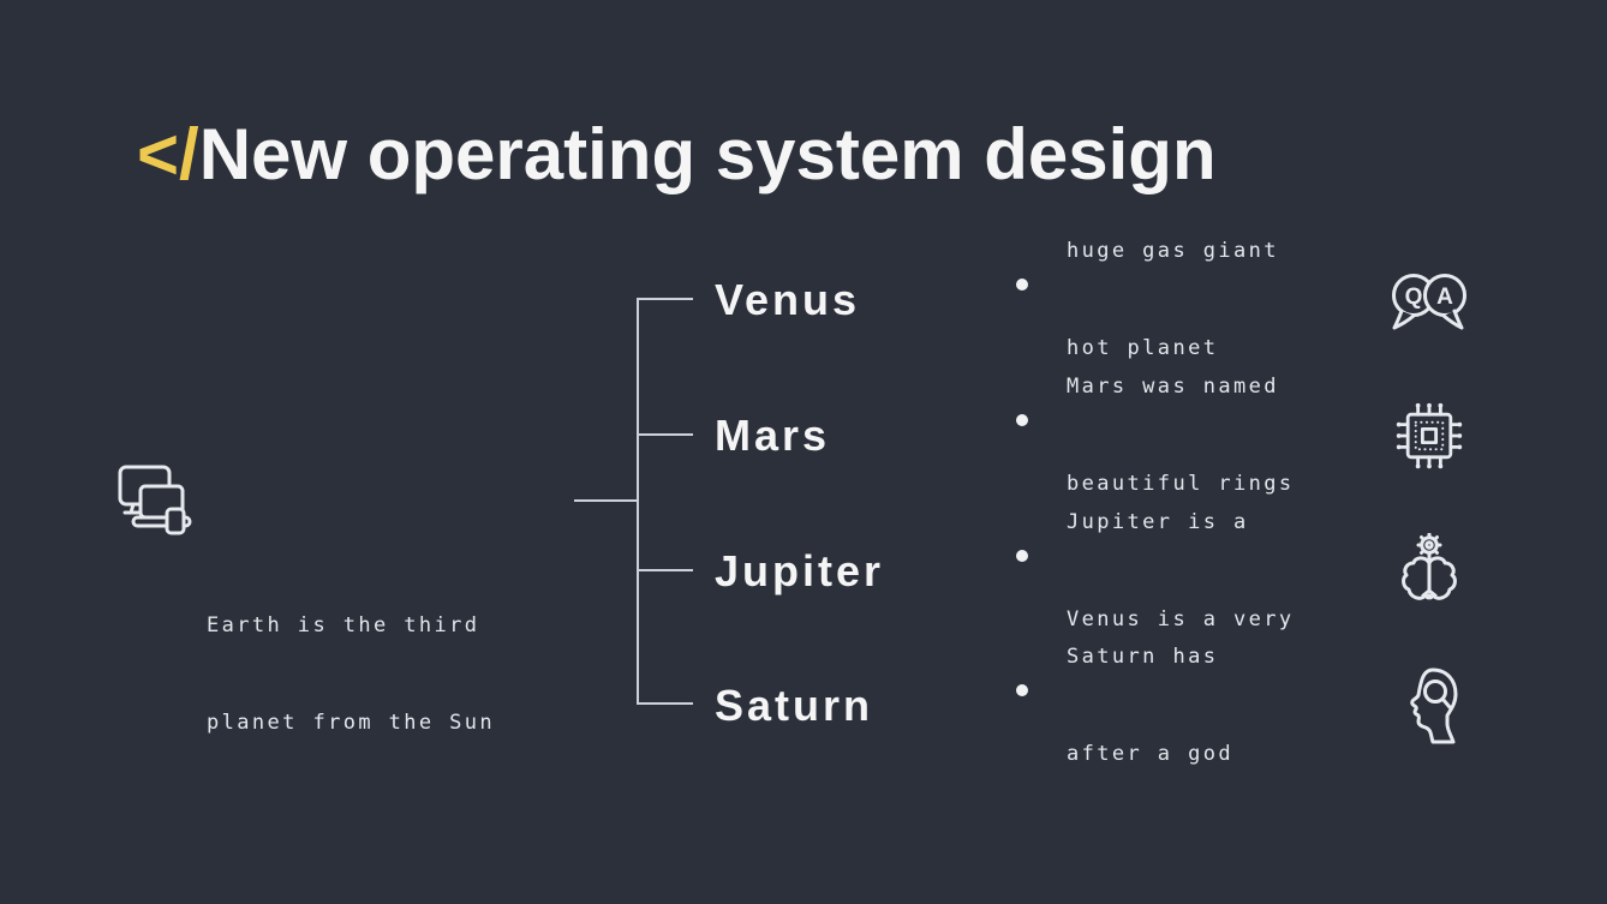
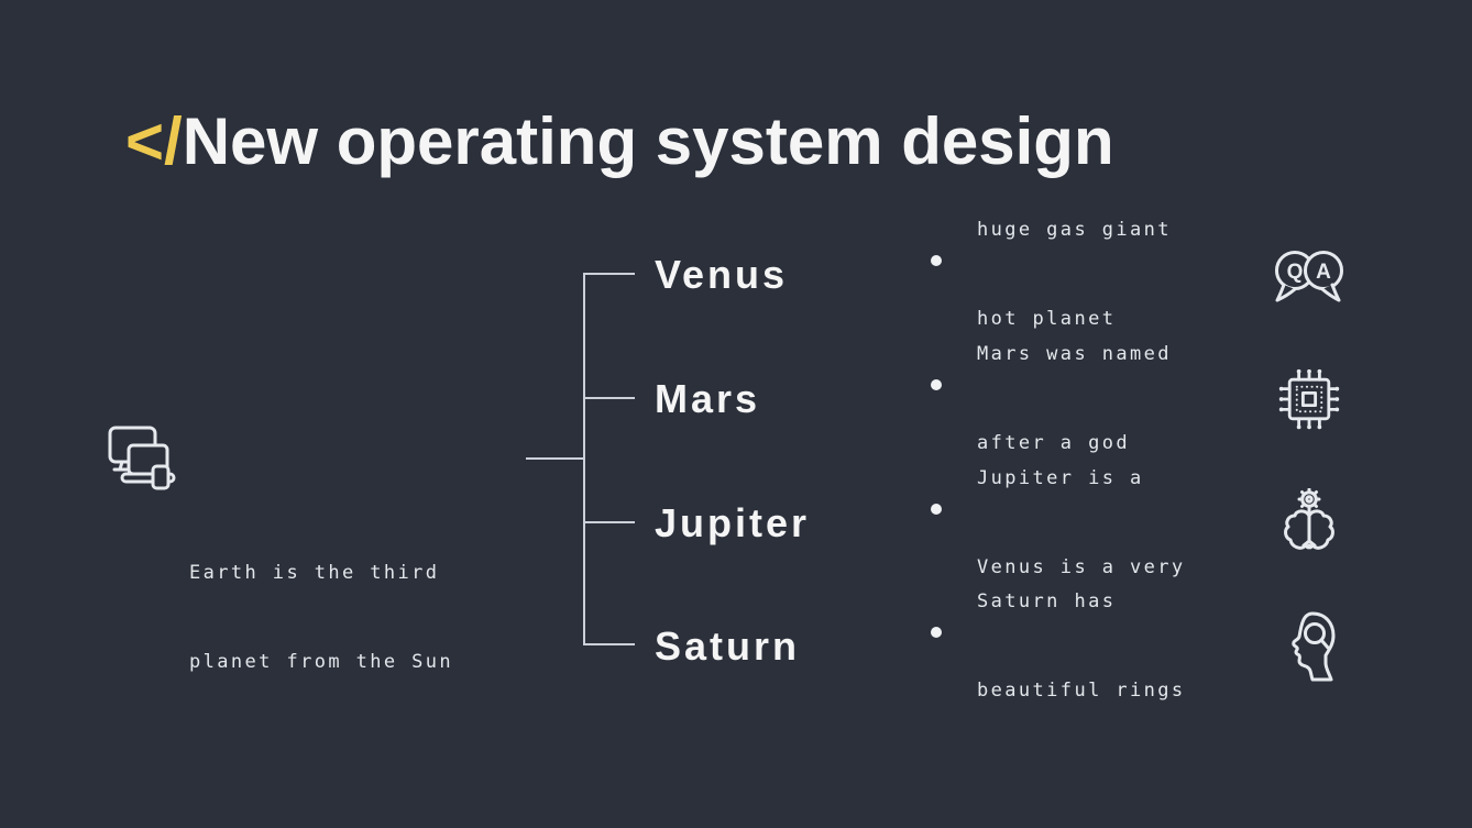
  </New operating system design
  Earth is the third
  planet from the Sun
  Venus
  huge gas giant
  hot planet
  Q
  A
  Mars
  Mars was named
- beautiful rings
+ after a god
  Jupiter
  Jupiter is a
  Venus is a very
  Saturn
  Saturn has
- after a god
+ beautiful rings
